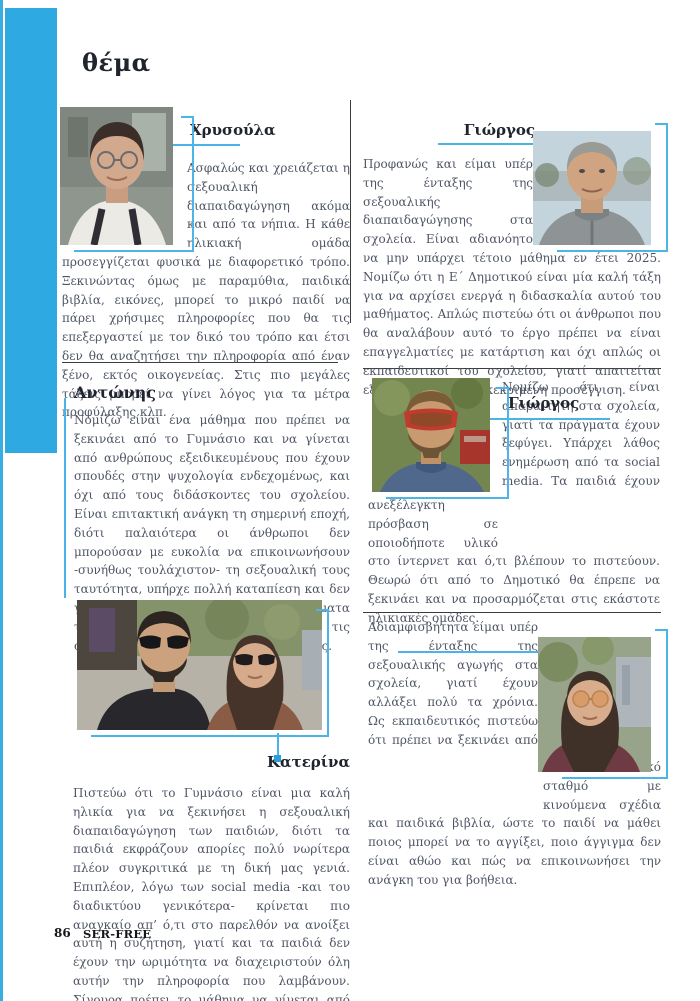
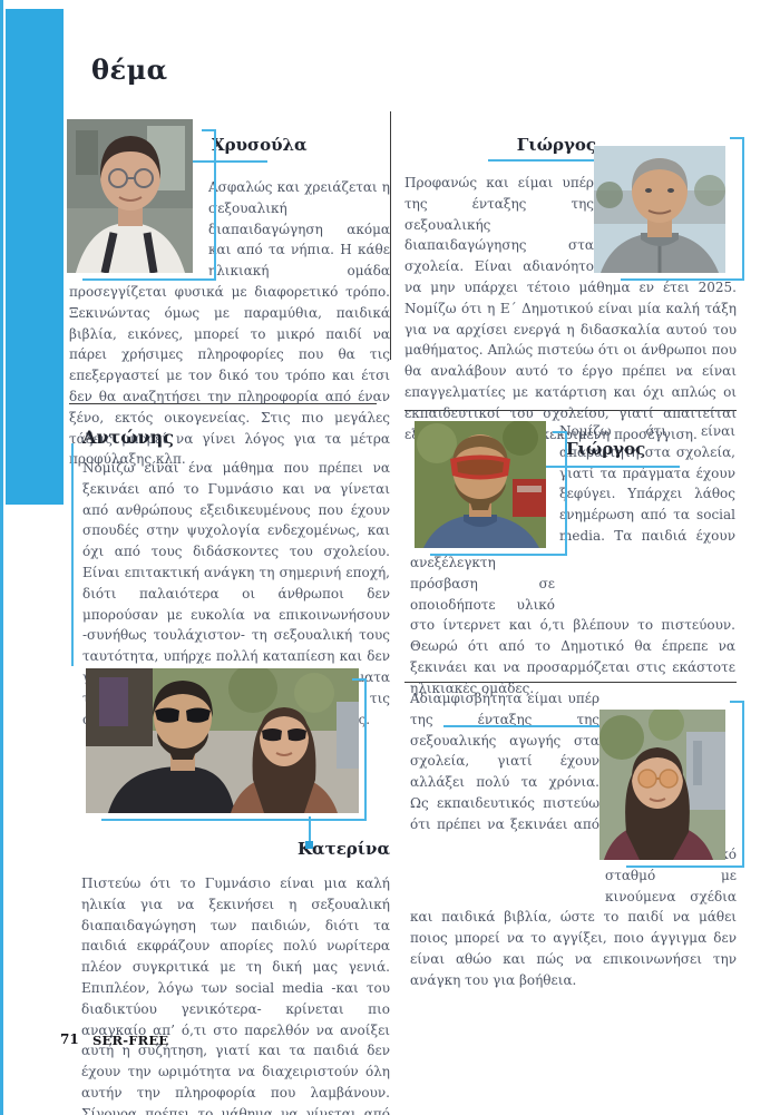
  θέμα
  Χρυσούλα
  σφαλώς και χρειάζεται η εξουαλική ιαπαιδαγώγηση ακόμα αι από τα νήπια. Η κάθε λικιακή ομάδα προσεγγίζεται φυσικά με διαφορετικό τρόπο. Ξεκινώντας όμως με παραμύθια, παιδικά βιβλία, εικόνες, μπορεί το μικρό παιδί να πάρει χρήσιμες πληροφορίες που θα τις επεξεργαστεί με τον δικό του τρόπο και έτσι δεν θα αναζητήσει την πληροφορία από έναν ξένο, εκτός οικογενείας. Στις πιο μεγάλες τάξεις μπορεί να γίνει λόγος για τα μέτρα ροφύλαξης κλπ.
  Γιώργος
  Προφανώς και είμαι υπέρ της ένταξης της σεξουαλικής διαπαιδαγώγησης στα σχολεία. Είναι αδιανόητο να μην υπάρχει τέτοιο μάθημα εν έτει 2025. Νομίζω ότι η Ε΄ Δημοτικού είναι μία καλή τάξη για να αρχίσει ενεργά η διδασκαλία αυτού του μαθήματος. Απλώς πιστεύω ότι οι άνθρωποι που θα αναλάβουν αυτό το έργο πρέπει να είναι επαγγελματίες με κατάρτιση και όχι απλώς οι εκπαιδευτικοί του σχολείου, γιατί απαιτείται εριμένη προσέγγιση.
  Αντώνης
  Νομίζω είναι ένα μάθημα που πρέπει να ξεκινάει από το Γυμνάσιο και να γίνεται από ανθρώπους εξειδικευμένους που έχουν σπουδές στην ψυχολογία ενδεχομένως, και όχι από τους διδάσκοντες του σχολείου. Είναι επιτακτική ανάγκη τη σημερινή εποχή, διότι παλαιότερα οι άνθρωποι δεν μπορούσαν με ευκολία να επικοινωνήσουν -συνήθως τουλάχιστον- τη σεξουαλική τους ταυτότητα, υπήρχε πολλή καταπίεση και δεν ματα τις .
  Γιώργος
  ομίζω ότι είναι παραίτητη στα σχολεία, ιατί τα πράγματα έχουν εφύγει. Υπάρχει λάθος νημέρωση από τα social edia. Τα παιδιά έχουν ανεξέλεγκτη πρόσβαση σε οποιοδήποτε υλικό στο ίντερνετ και ό,τι βλέπουν το πιστεύουν. Θεωρώ ότι από το Δημοτικό θα έπρεπε να ξεκινάει και να προσαρμόζεται στις εκάστοτε ηλικιακές ομάδες.
  Κατερίνα
  Πιστεύω ότι το Γυμνάσιο είναι μια καλή ηλικία για να ξεκινήσει η σεξουαλική διαπαιδαγώγηση των παιδιών, διότι τα παιδιά εκφράζουν απορίες πολύ νωρίτερα πλέον συγκριτικά με τη δική μας γενιά. Επιπλέον, λόγω των social media -και του διαδικτύου γενικότερα- κρίνεται πιο αναγκαίο απ’ ό,τι στο παρελθόν να ανοίξει αυτή η συζήτηση, γιατί και τα παιδιά δεν έχουν την ωριμότητα να διαχειριστούν όλη αυτήν την πληροφορία που λαμβάνουν. Σίγουρα πρέπει το μάθημα να γίνεται από
  Αδιαμφισβήτητα είμαι υπέρ της ένταξης της σεξουαλικής αγωγής στα σχολεία, γιατί έχουν αλλάξει πολύ τα χρόνια. Ως εκπαιδευτικός πιστεύω ότι πρέπει να ξεκινάει από σταθμό με κινούμενα σχέδια και παιδικά βιβλία, ώστε το παιδί να μάθει ποιος μπορεί να το αγγίξει, ποιο άγγιγμα δεν είναι αθώο και πώς να επικοινωνήσει την ανάγκη του για βοήθεια.
- 86
+ 71
  SER-FREE
